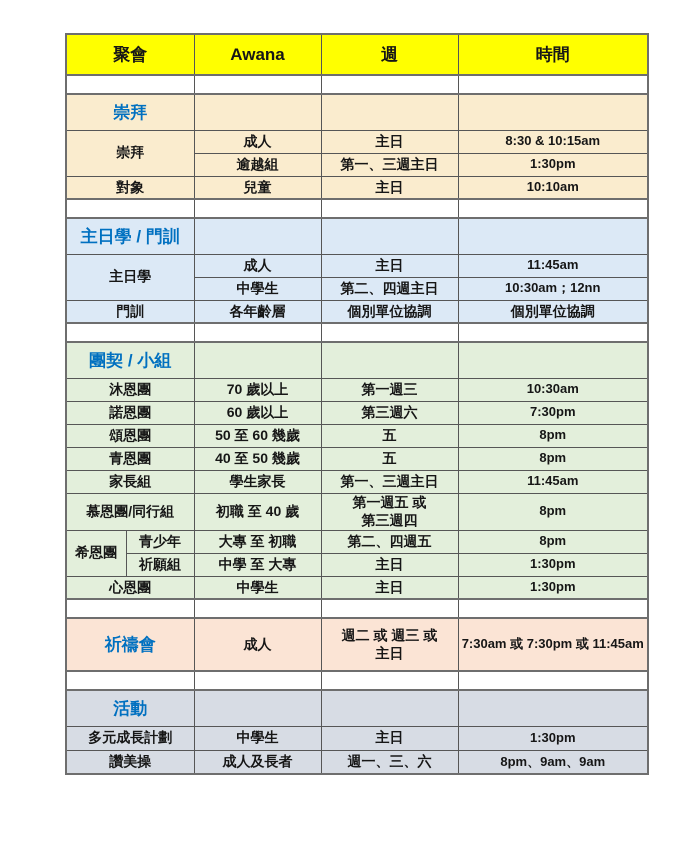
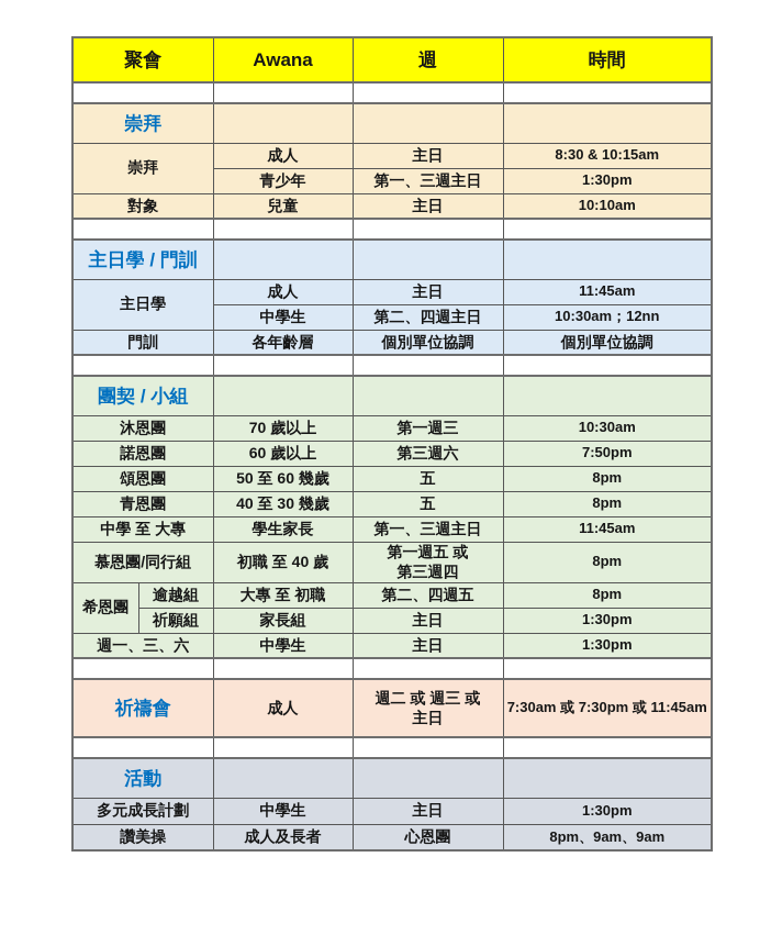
  聚會	Awana	週	時間
  崇拜
  崇拜	成人	主日	8:30 & 10:15am
- 逾越組	第一、三週主日	1:30pm
+ 青少年	第一、三週主日	1:30pm
  對象	兒童	主日	10:10am
  主日學 / 門訓
  主日學	成人	主日	11:45am
  中學生	第二、四週主日	10:30am；12nn
  門訓	各年齡層	個別單位協調	個別單位協調
  團契 / 小組
  沐恩團	70 歲以上	第一週三	10:30am
- 諾恩團	60 歲以上	第三週六	7:30pm
+ 諾恩團	60 歲以上	第三週六	7:50pm
  頌恩團	50 至 60 幾歲	五	8pm
- 青恩團	40 至 50 幾歲	五	8pm
+ 青恩團	40 至 30 幾歲	五	8pm
- 家長組	學生家長	第一、三週主日	11:45am
+ 中學 至 大專	學生家長	第一、三週主日	11:45am
  慕恩團/同行組	初職 至 40 歲	第一週五 或 第三週四	8pm
- 希恩團	青少年	大專 至 初職	第二、四週五	8pm
+ 希恩團	逾越組	大專 至 初職	第二、四週五	8pm
- 祈願組	中學 至 大專	主日	1:30pm
+ 祈願組	家長組	主日	1:30pm
- 心恩團	中學生	主日	1:30pm
+ 週一、三、六	中學生	主日	1:30pm
  祈禱會	成人	週二 或 週三 或 主日	7:30am 或 7:30pm 或 11:45am
  活動
  多元成長計劃	中學生	主日	1:30pm
- 讚美操	成人及長者	週一、三、六	8pm、9am、9am
+ 讚美操	成人及長者	心恩團	8pm、9am、9am
